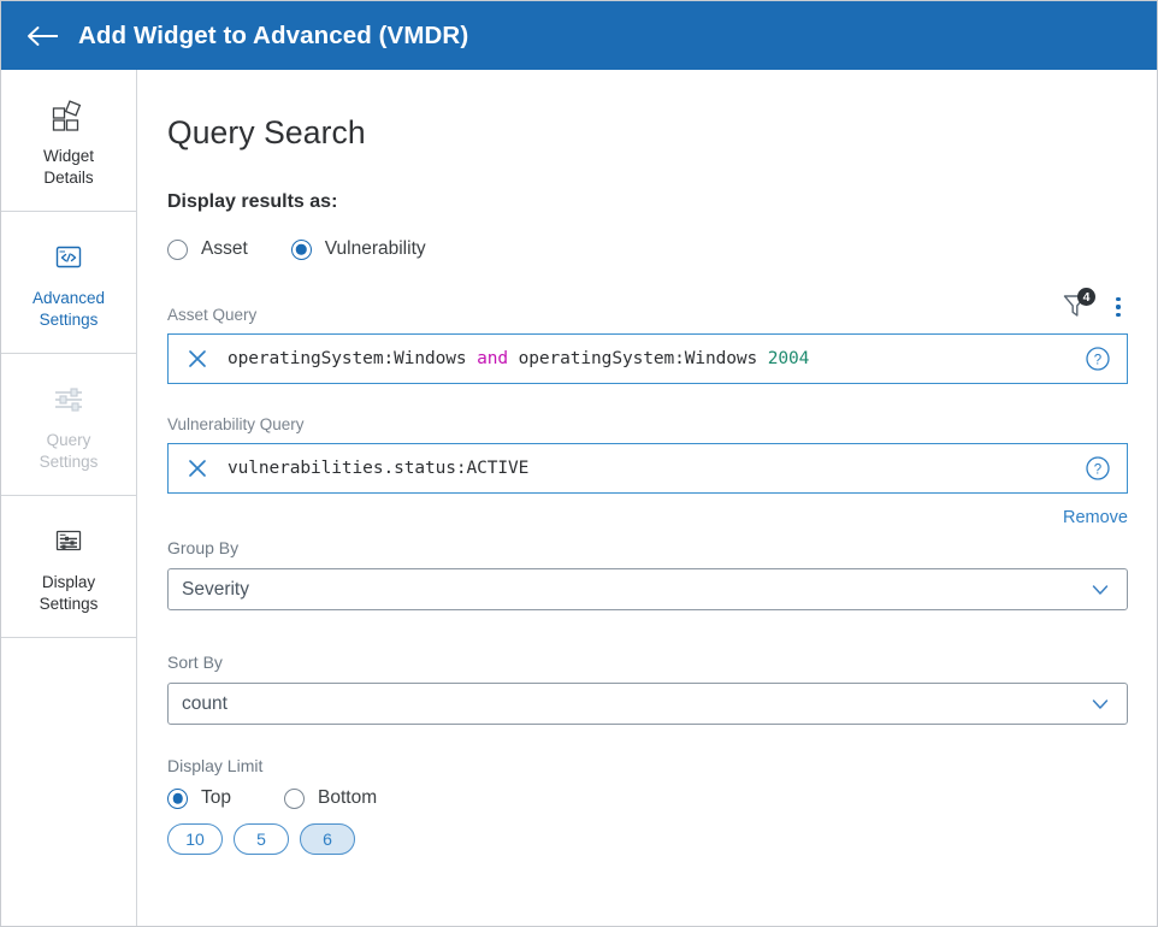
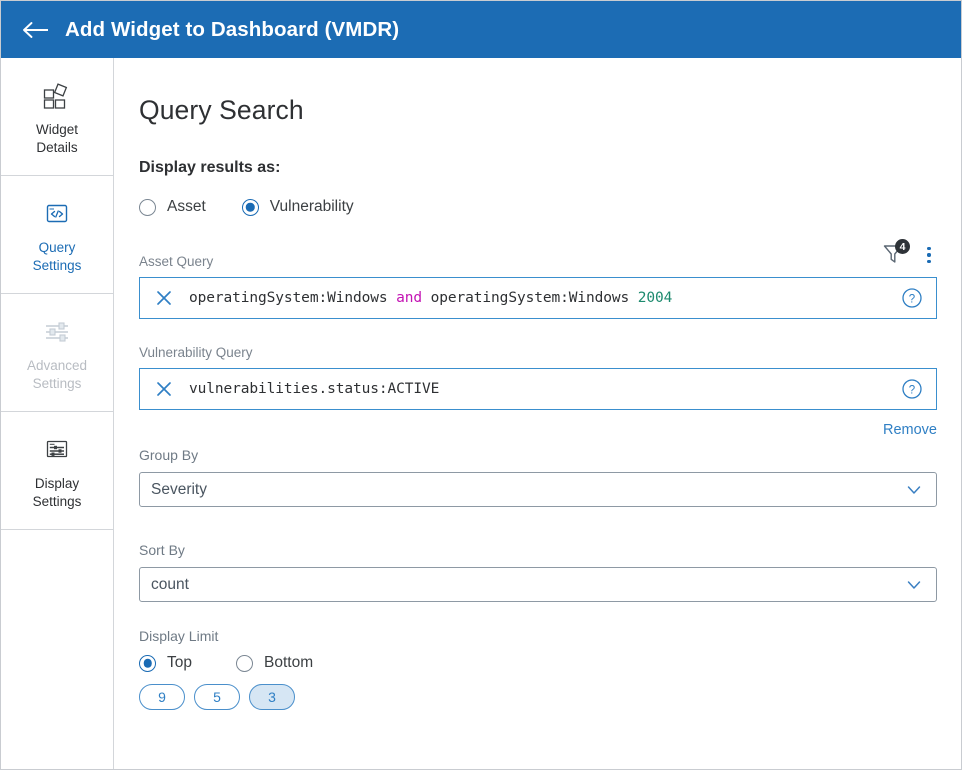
- Add Widget to Advanced (VMDR)
+ Add Widget to Dashboard (VMDR)
  Widget
  Details
- Advanced
+ Query
  Settings
- Query
+ Advanced
  Settings
  Display
  Settings
  Query Search
  Display results as:
  Asset
  Vulnerability
  Asset Query
  4
  operatingSystem:Windows and operatingSystem:Windows 2004
  ?
  Vulnerability Query
  vulnerabilities.status:ACTIVE
  ?
  Remove
  Group By
  Severity
  Sort By
  count
  Display Limit
  Top
  Bottom
- 10
+ 9
  5
- 6
+ 3
